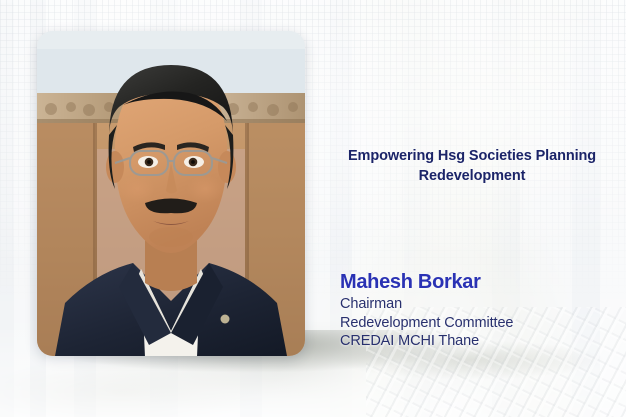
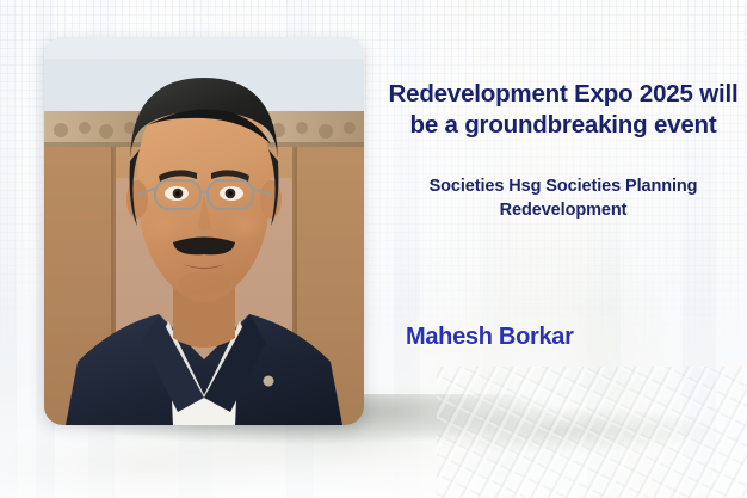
+ Redevelopment Expo 2025 will be a groundbreaking event
- Empowering Hsg Societies Planning Redevelopment
+ Societies Hsg Societies Planning Redevelopment
  Mahesh Borkar
- Chairman
- Redevelopment Committee
- CREDAI MCHI Thane
